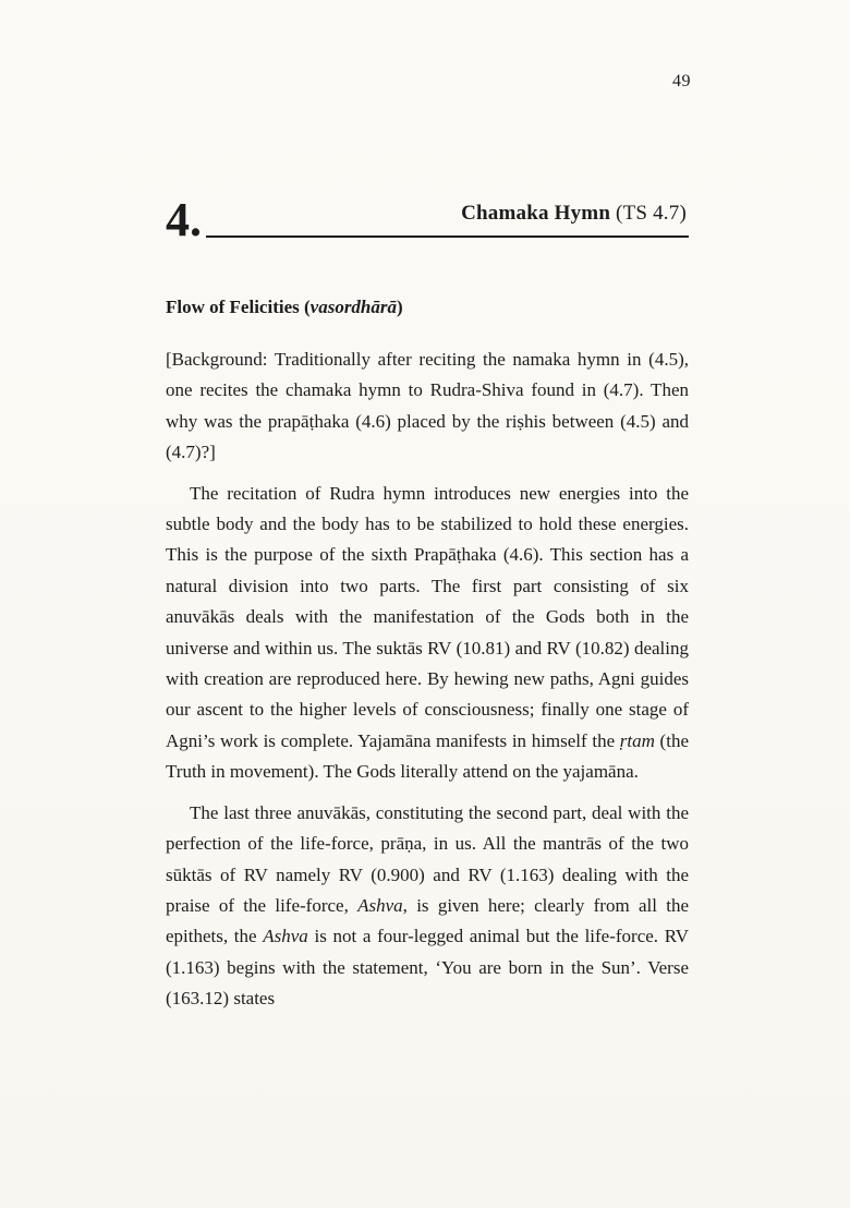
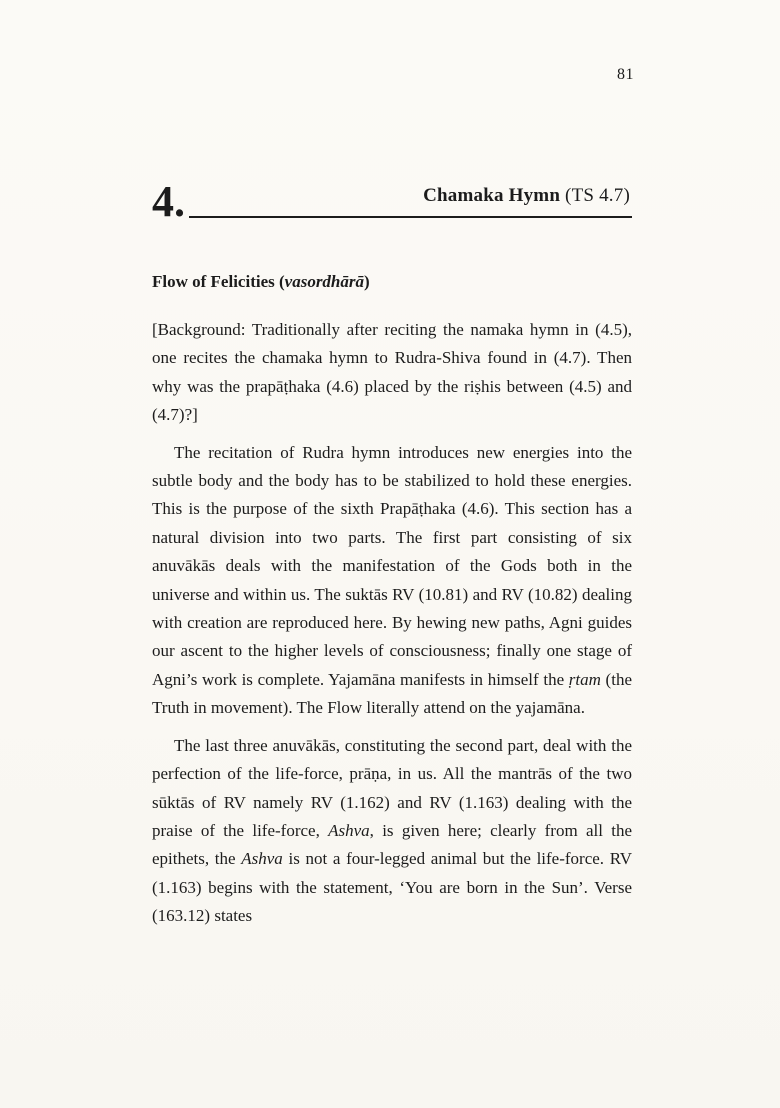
- 49
+ 81
  4.
  Chamaka Hymn (TS 4.7)
  Flow of Felicities (vasordhārā)
  [Background: Traditionally after reciting the namaka hymn in (4.5), one recites the chamaka hymn to Rudra-Shiva found in (4.7). Then why was the prapāṭhaka (4.6) placed by the riṣhis between (4.5) and (4.7)?]
- The recitation of Rudra hymn introduces new energies into the subtle body and the body has to be stabilized to hold these energies. This is the purpose of the sixth Prapāṭhaka (4.6). This section has a natural division into two parts. The first part consisting of six anuvākās deals with the manifestation of the Gods both in the universe and within us. The suktās RV (10.81) and RV (10.82) dealing with creation are reproduced here. By hewing new paths, Agni guides our ascent to the higher levels of consciousness; finally one stage of Agni’s work is complete. Yajamāna manifests in himself the ṛtam (the Truth in movement). The Gods literally attend on the yajamāna.
+ The recitation of Rudra hymn introduces new energies into the subtle body and the body has to be stabilized to hold these energies. This is the purpose of the sixth Prapāṭhaka (4.6). This section has a natural division into two parts. The first part consisting of six anuvākās deals with the manifestation of the Gods both in the universe and within us. The suktās RV (10.81) and RV (10.82) dealing with creation are reproduced here. By hewing new paths, Agni guides our ascent to the higher levels of consciousness; finally one stage of Agni’s work is complete. Yajamāna manifests in himself the ṛtam (the Truth in movement). The Flow literally attend on the yajamāna.
- The last three anuvākās, constituting the second part, deal with the perfection of the life-force, prāṇa, in us. All the mantrās of the two sūktās of RV namely RV (0.900) and RV (1.163) dealing with the praise of the life-force, Ashva, is given here; clearly from all the epithets, the Ashva is not a four-legged animal but the life-force. RV (1.163) begins with the statement, ‘You are born in the Sun’. Verse (163.12) states
+ The last three anuvākās, constituting the second part, deal with the perfection of the life-force, prāṇa, in us. All the mantrās of the two sūktās of RV namely RV (1.162) and RV (1.163) dealing with the praise of the life-force, Ashva, is given here; clearly from all the epithets, the Ashva is not a four-legged animal but the life-force. RV (1.163) begins with the statement, ‘You are born in the Sun’. Verse (163.12) states
